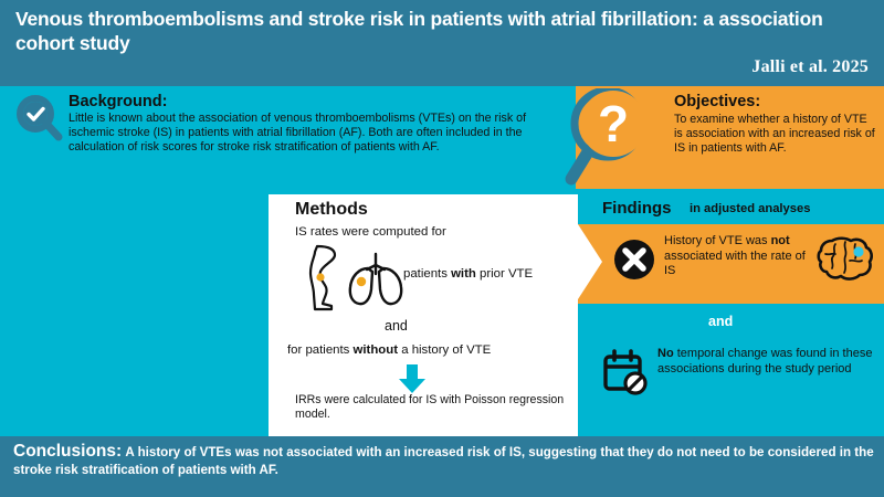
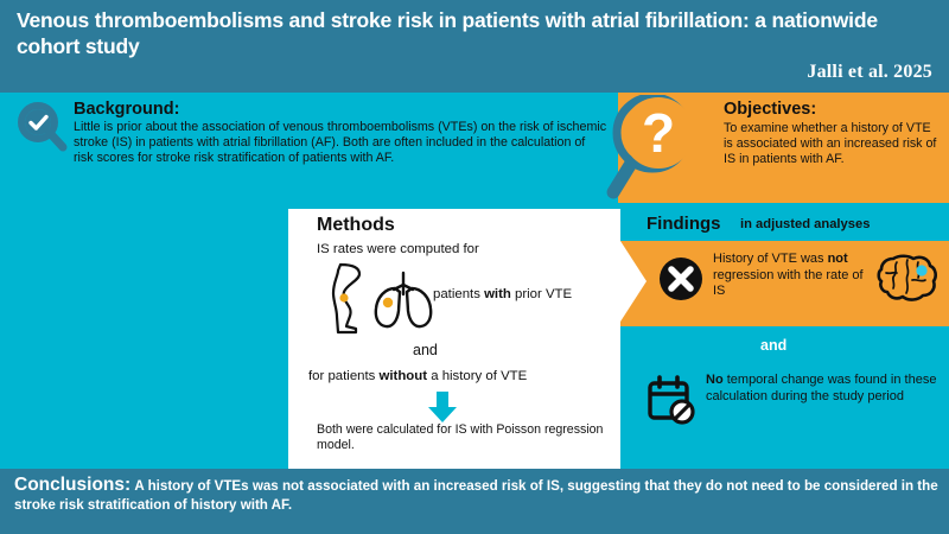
- Venous thromboembolisms and stroke risk in patients with atrial fibrillation: a association cohort study
+ Venous thromboembolisms and stroke risk in patients with atrial fibrillation: a nationwide cohort study
  Jalli et al. 2025
  Background:
- Little is known about the association of venous thromboembolisms (VTEs) on the risk of ischemic stroke (IS) in patients with atrial fibrillation (AF). Both are often included in the calculation of risk scores for stroke risk stratification of patients with AF.
+ Little is prior about the association of venous thromboembolisms (VTEs) on the risk of ischemic stroke (IS) in patients with atrial fibrillation (AF). Both are often included in the calculation of risk scores for stroke risk stratification of patients with AF.
  ?
  Objectives:
- To examine whether a history of VTE is association with an increased risk of IS in patients with AF.
+ To examine whether a history of VTE is associated with an increased risk of IS in patients with AF.
  Methods
  IS rates were computed for
  patients with prior VTE
  and
  for patients without a history of VTE
- IRRs were calculated for IS with Poisson regression model.
+ Both were calculated for IS with Poisson regression model.
  Findings
  in adjusted analyses
- History of VTE was not associated with the rate of IS
+ History of VTE was not regression with the rate of IS
  and
- No temporal change was found in these associations during the study period
+ No temporal change was found in these calculation during the study period
- Conclusions: A history of VTEs was not associated with an increased risk of IS, suggesting that they do not need to be considered in the stroke risk stratification of patients with AF.
+ Conclusions: A history of VTEs was not associated with an increased risk of IS, suggesting that they do not need to be considered in the stroke risk stratification of history with AF.
